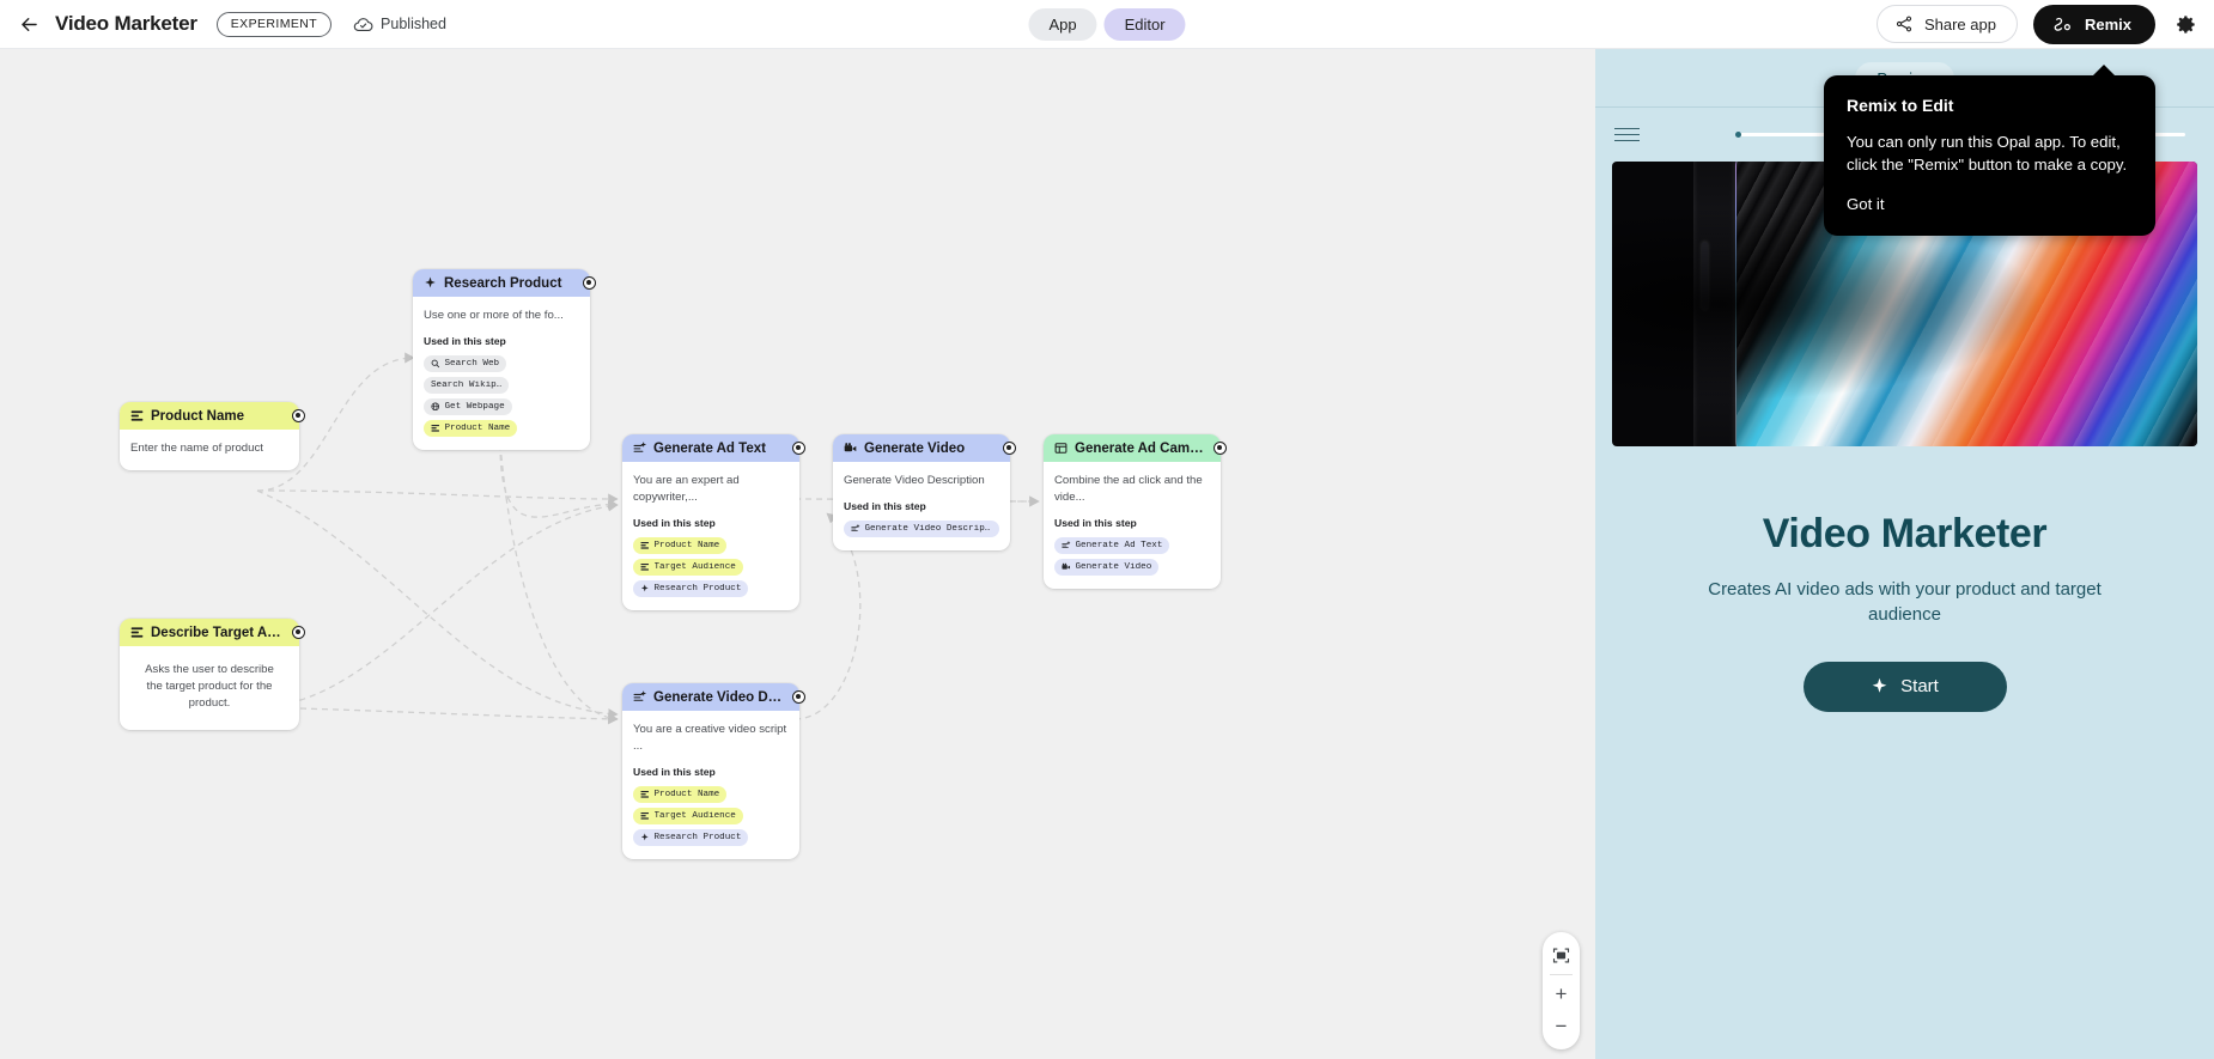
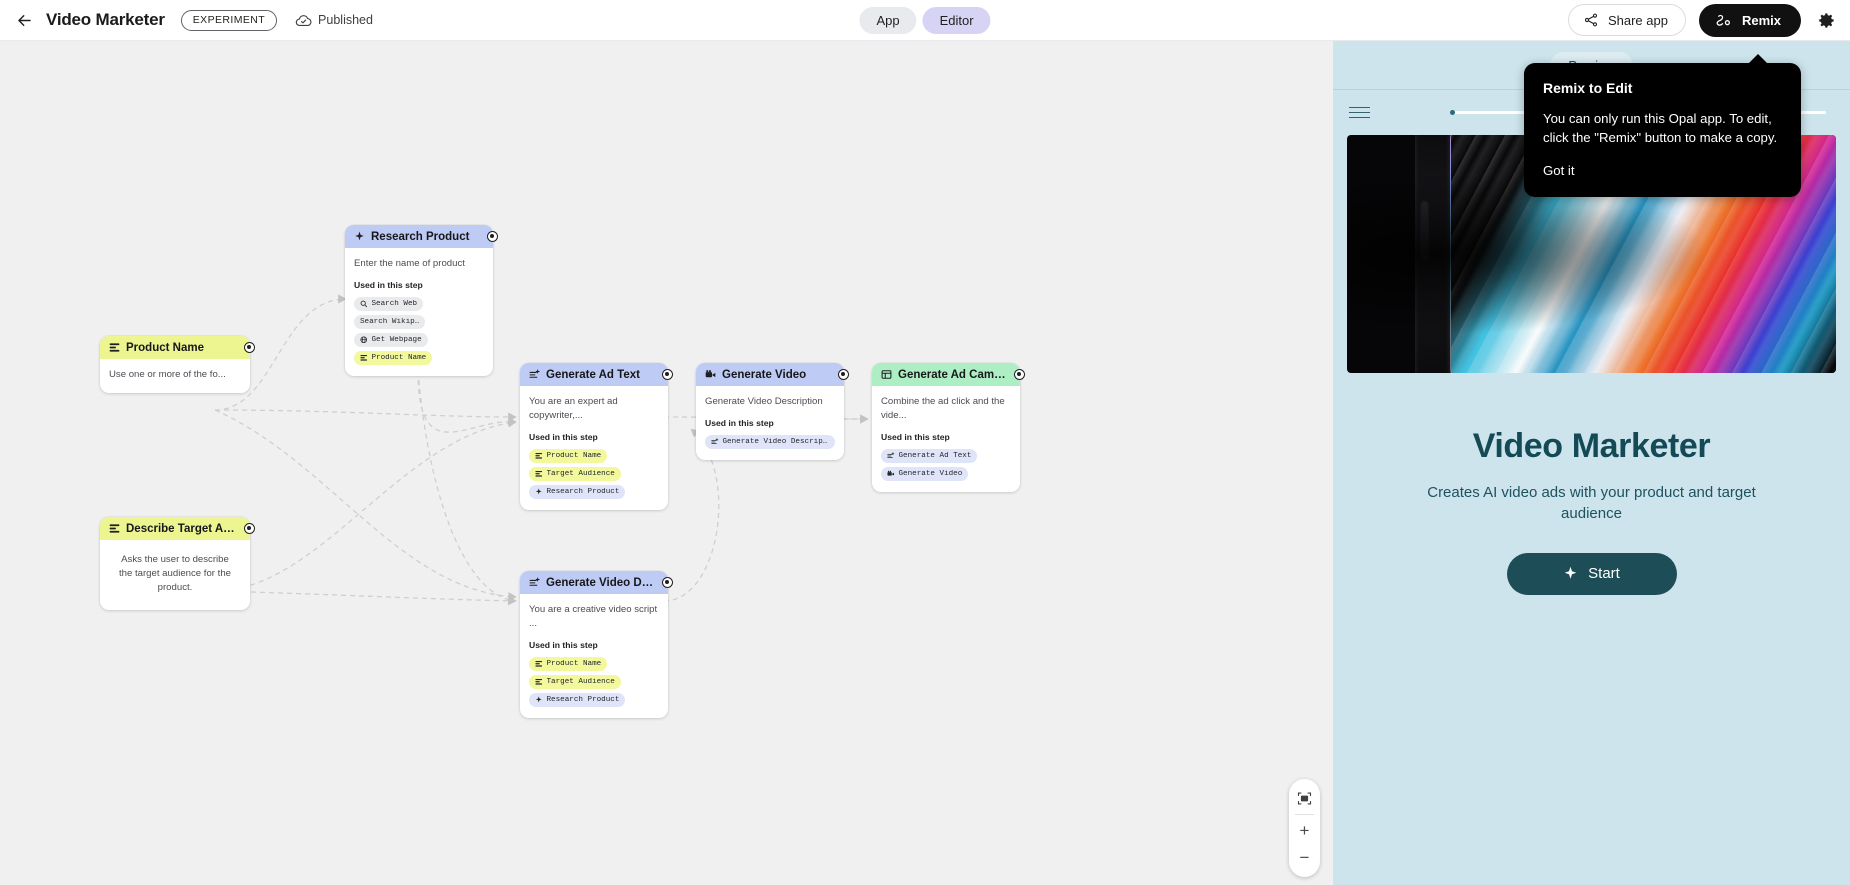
  Video Marketer
  EXPERIMENT
  Published
  App
  Editor
  Share app
  Remix
  Product Name
- Enter the name of product
+ Use one or more of the fo...
  Describe Target Audi
- Asks the user to describe the target product for the product.
+ Asks the user to describe the target audience for the product.
  Research Product
- Use one or more of the fo...
+ Enter the name of product
  Used in this step
  Search Web
  Search Wikip…
  Get Webpage
  Product Name
  Generate Ad Text
  You are an expert ad copywriter,...
  Used in this step
  Product Name
  Target Audience
  Research Product
  Generate Video
  Generate Video Description
  Used in this step
  Generate Video Descript
  Generate Ad Campai
  Combine the ad click and the vide...
  Used in this step
  Generate Ad Text
  Generate Video
  Generate Video Desc
  You are a creative video script ...
  Used in this step
  Product Name
  Target Audience
  Research Product
  +
  −
  Video Marketer
  Creates AI video ads with your product and target audience
  Start
  Remix to Edit
  You can only run this Opal app. To edit, click the "Remix" button to make a copy.
  Got it
